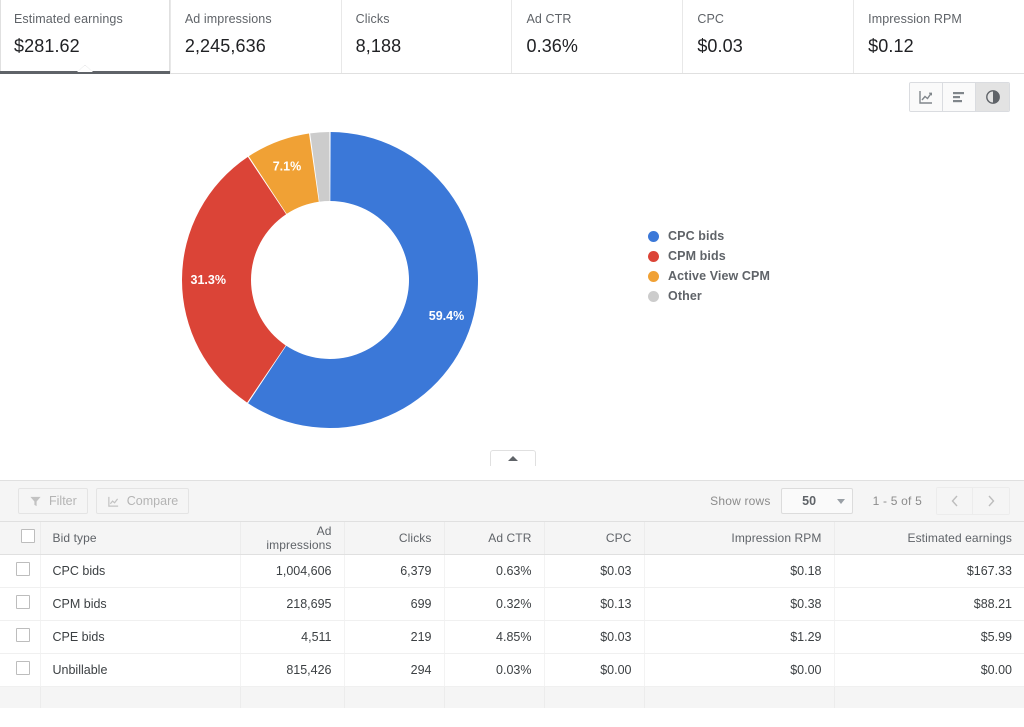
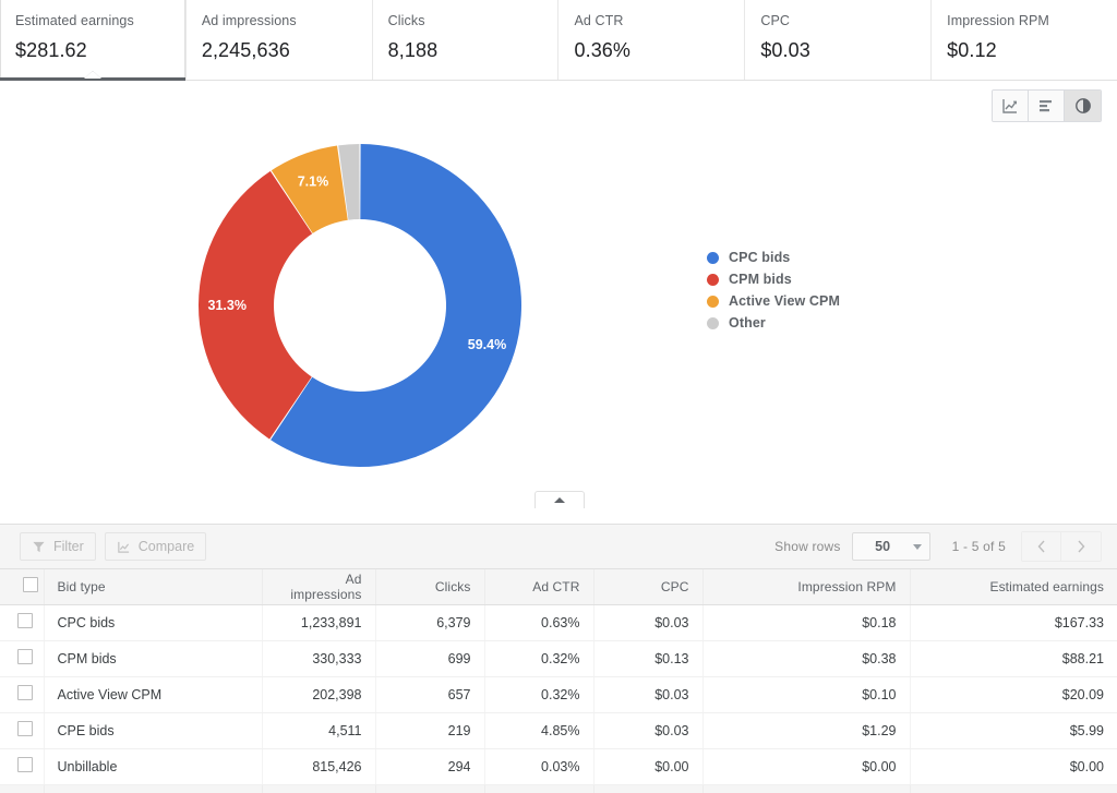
  Estimated earnings
  $281.62
  Ad impressions
  2,245,636
  Clicks
  8,188
  Ad CTR
  0.36%
  CPC
  $0.03
  Impression RPM
  $0.12
  59.4%
  31.3%
  7.1%
  CPC bids
  CPM bids
  Active View CPM
  Other
  Filter
  Compare
  Show rows
  50
  1 - 5 of 5
  	Bid type	Ad impressions	Clicks	Ad CTR	CPC	Impression RPM	Estimated earnings
- 	CPC bids	1,004,606	6,379	0.63%	$0.03	$0.18	$167.33
+ 	CPC bids	1,233,891	6,379	0.63%	$0.03	$0.18	$167.33
- 	CPM bids	218,695	699	0.32%	$0.13	$0.38	$88.21
+ 	CPM bids	330,333	699	0.32%	$0.13	$0.38	$88.21
+ 	Active View CPM	202,398	657	0.32%	$0.03	$0.10	$20.09
  	CPE bids	4,511	219	4.85%	$0.03	$1.29	$5.99
  	Unbillable	815,426	294	0.03%	$0.00	$0.00	$0.00
